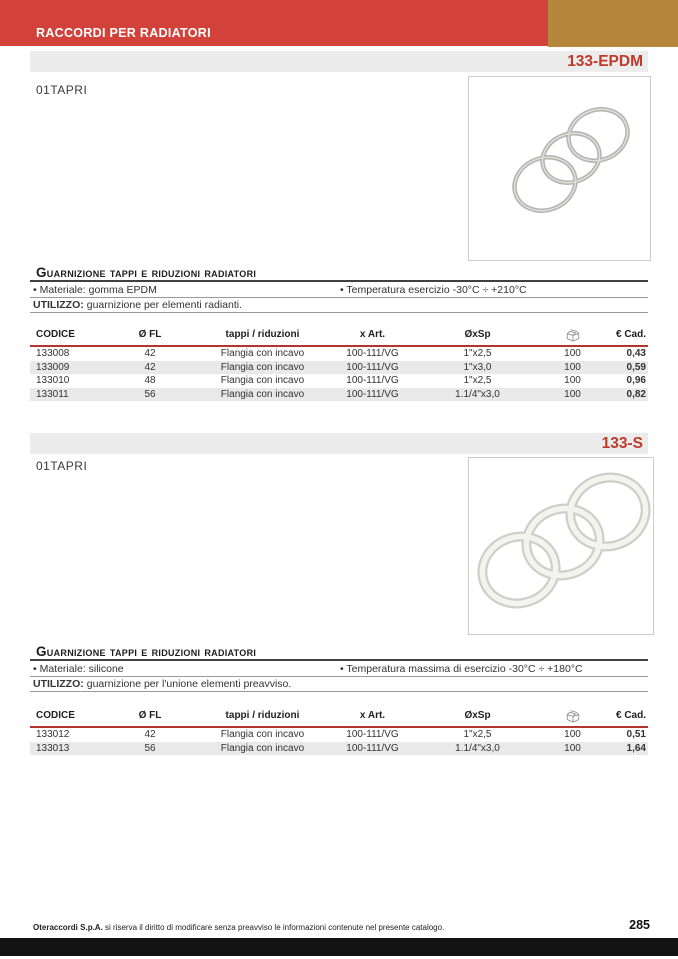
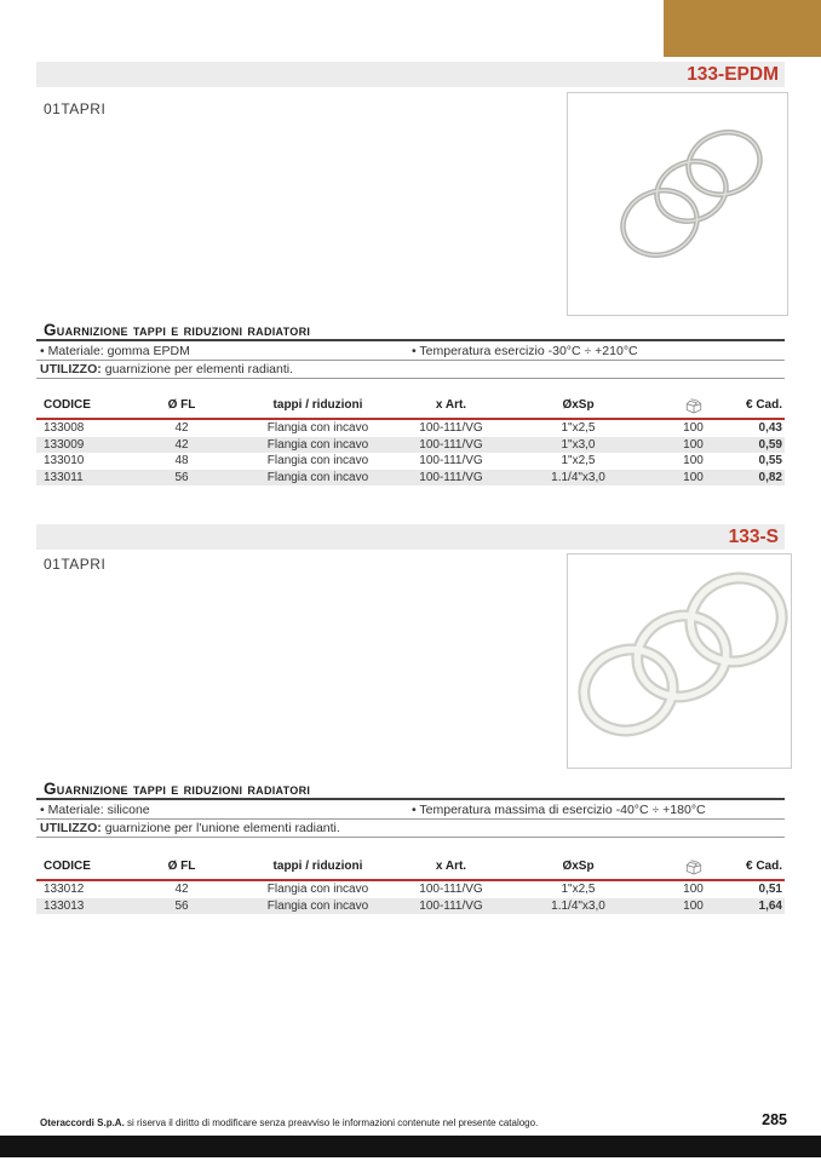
- RACCORDI PER RADIATORI
  133-EPDM
  01TAPRI
  Guarnizione tappi e riduzioni radiatori
  • Materiale: gomma EPDM
  • Temperatura esercizio -30°C ÷ +210°C
  UTILIZZO: guarnizione per elementi radianti.
  CODICE	Ø FL	tappi / riduzioni	x Art.	ØxSp		€ Cad.
  133008	42	Flangia con incavo	100-111/VG	1"x2,5	100	0,43
  133009	42	Flangia con incavo	100-111/VG	1"x3,0	100	0,59
- 133010	48	Flangia con incavo	100-111/VG	1"x2,5	100	0,96
+ 133010	48	Flangia con incavo	100-111/VG	1"x2,5	100	0,55
  133011	56	Flangia con incavo	100-111/VG	1.1/4"x3,0	100	0,82
  133-S
  01TAPRI
  Guarnizione tappi e riduzioni radiatori
  • Materiale: silicone
- • Temperatura massima di esercizio -30°C ÷ +180°C
+ • Temperatura massima di esercizio -40°C ÷ +180°C
- UTILIZZO: guarnizione per l'unione elementi preavviso.
+ UTILIZZO: guarnizione per l'unione elementi radianti.
  CODICE	Ø FL	tappi / riduzioni	x Art.	ØxSp		€ Cad.
  133012	42	Flangia con incavo	100-111/VG	1"x2,5	100	0,51
  133013	56	Flangia con incavo	100-111/VG	1.1/4"x3,0	100	1,64
  Oteraccordi S.p.A. si riserva il diritto di modificare senza preavviso le informazioni contenute nel presente catalogo.
  285
